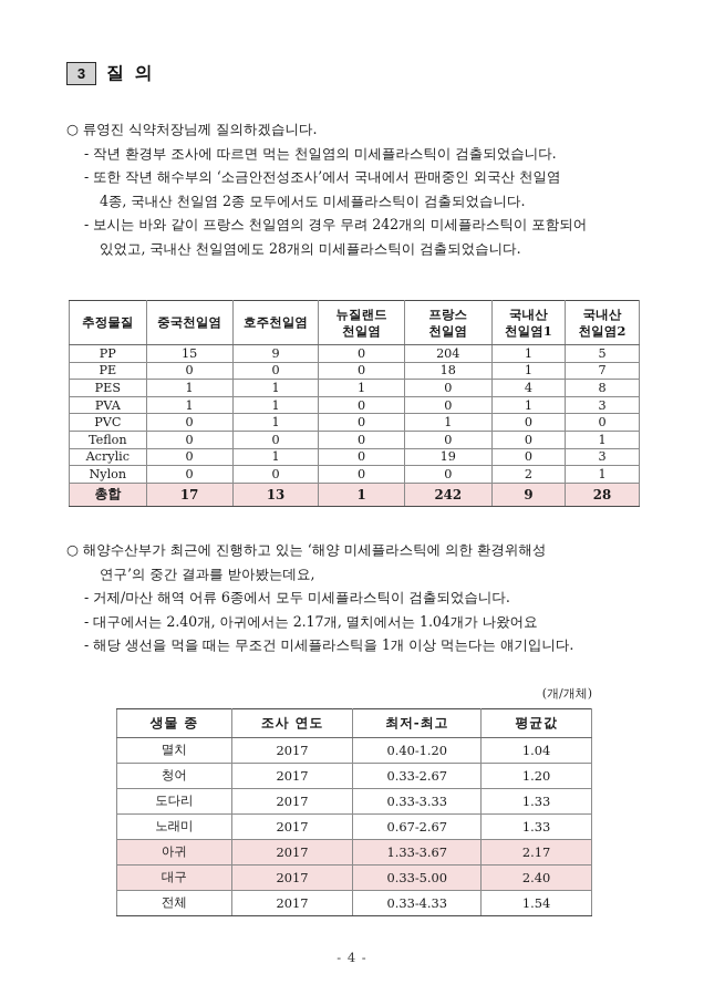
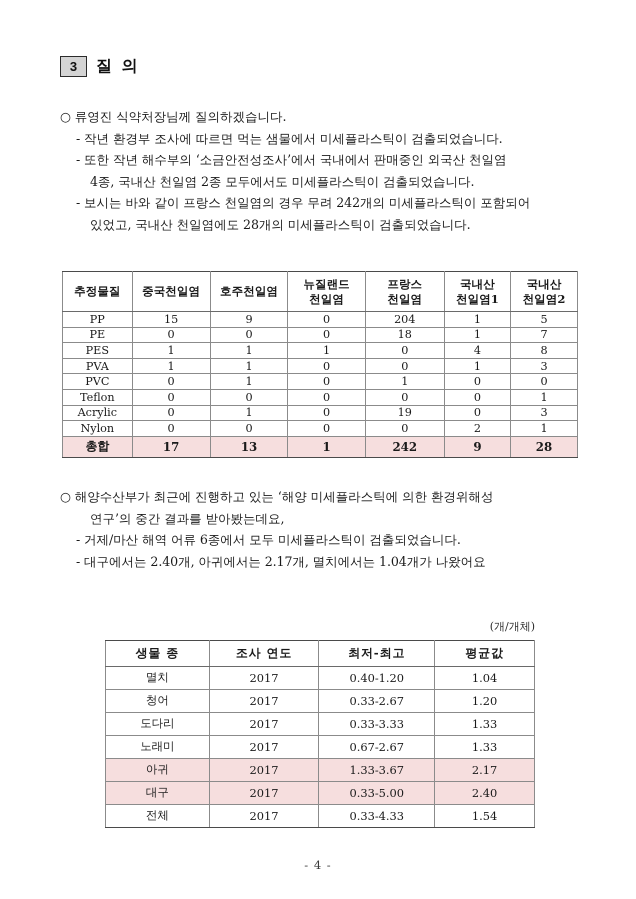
  3
  질 의
  ○ 류영진 식약처장님께 질의하겠습니다.
- - 작년 환경부 조사에 따르면 먹는 천일염의 미세플라스틱이 검출되었습니다.
+ - 작년 환경부 조사에 따르면 먹는 샘물에서 미세플라스틱이 검출되었습니다.
  - 또한 작년 해수부의 ‘소금안전성조사’에서 국내에서 판매중인 외국산 천일염
  4종, 국내산 천일염 2종 모두에서도 미세플라스틱이 검출되었습니다.
  - 보시는 바와 같이 프랑스 천일염의 경우 무려 242개의 미세플라스틱이 포함되어
  있었고, 국내산 천일염에도 28개의 미세플라스틱이 검출되었습니다.
  추정물질	중국천일염	호주천일염	뉴질랜드천일염	프랑스천일염	국내산천일염1	국내산천일염2
  PP	15	9	0	204	1	5
  PE	0	0	0	18	1	7
  PES	1	1	1	0	4	8
  PVA	1	1	0	0	1	3
  PVC	0	1	0	1	0	0
  Teflon	0	0	0	0	0	1
  Acrylic	0	1	0	19	0	3
  Nylon	0	0	0	0	2	1
  총합	17	13	1	242	9	28
  (개/개체)
  생물 종	조사 연도	최저-최고	평균값
  멸치	2017	0.40-1.20	1.04
  청어	2017	0.33-2.67	1.20
  도다리	2017	0.33-3.33	1.33
  노래미	2017	0.67-2.67	1.33
  아귀	2017	1.33-3.67	2.17
  대구	2017	0.33-5.00	2.40
  전체	2017	0.33-4.33	1.54
  ○ 해양수산부가 최근에 진행하고 있는 ‘해양 미세플라스틱에 의한 환경위해성
  연구’의 중간 결과를 받아봤는데요,
  - 거제/마산 해역 어류 6종에서 모두 미세플라스틱이 검출되었습니다.
  - 대구에서는 2.40개, 아귀에서는 2.17개, 멸치에서는 1.04개가 나왔어요
- - 해당 생선을 먹을 때는 무조건 미세플라스틱을 1개 이상 먹는다는 얘기입니다.
  - 4 -
